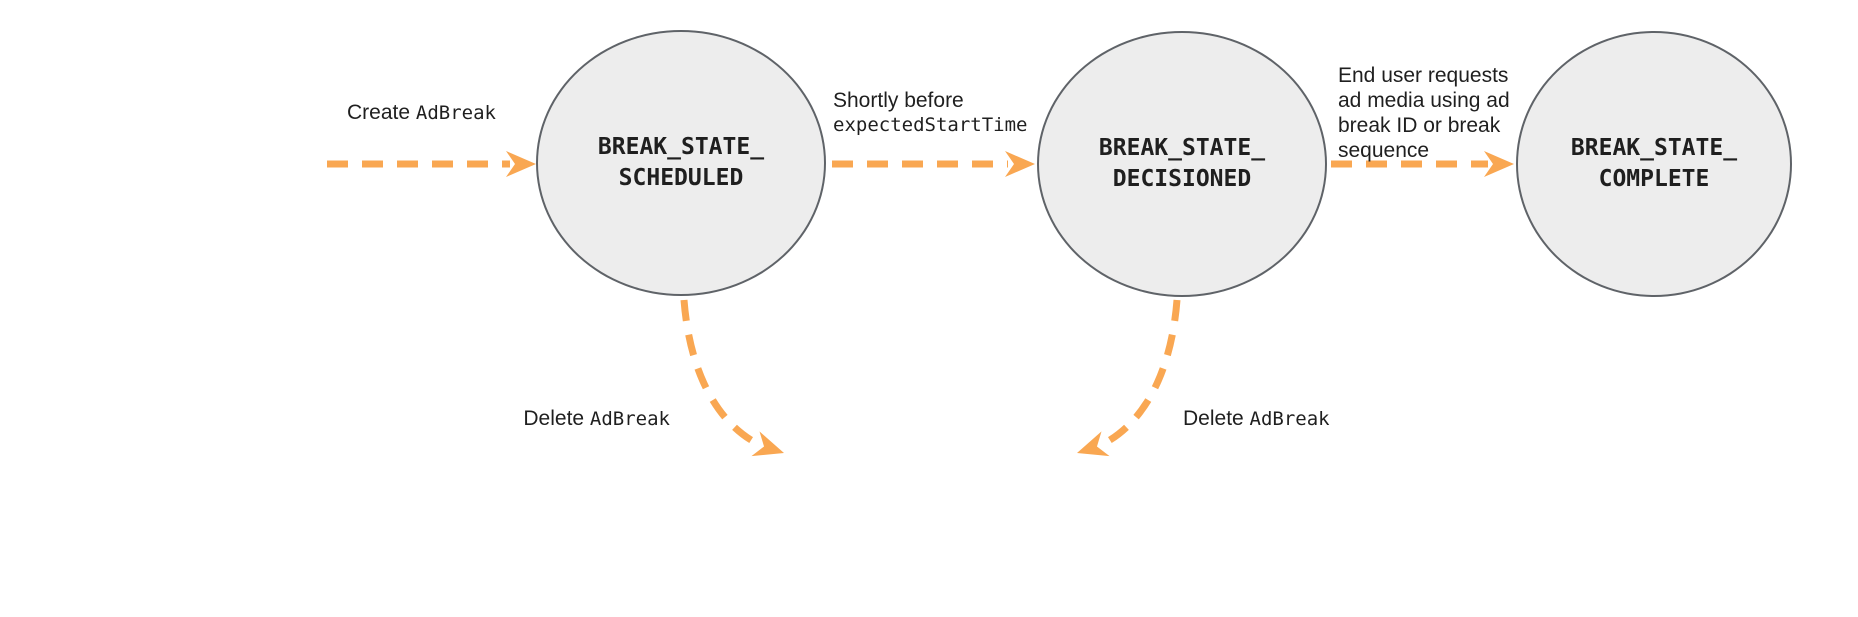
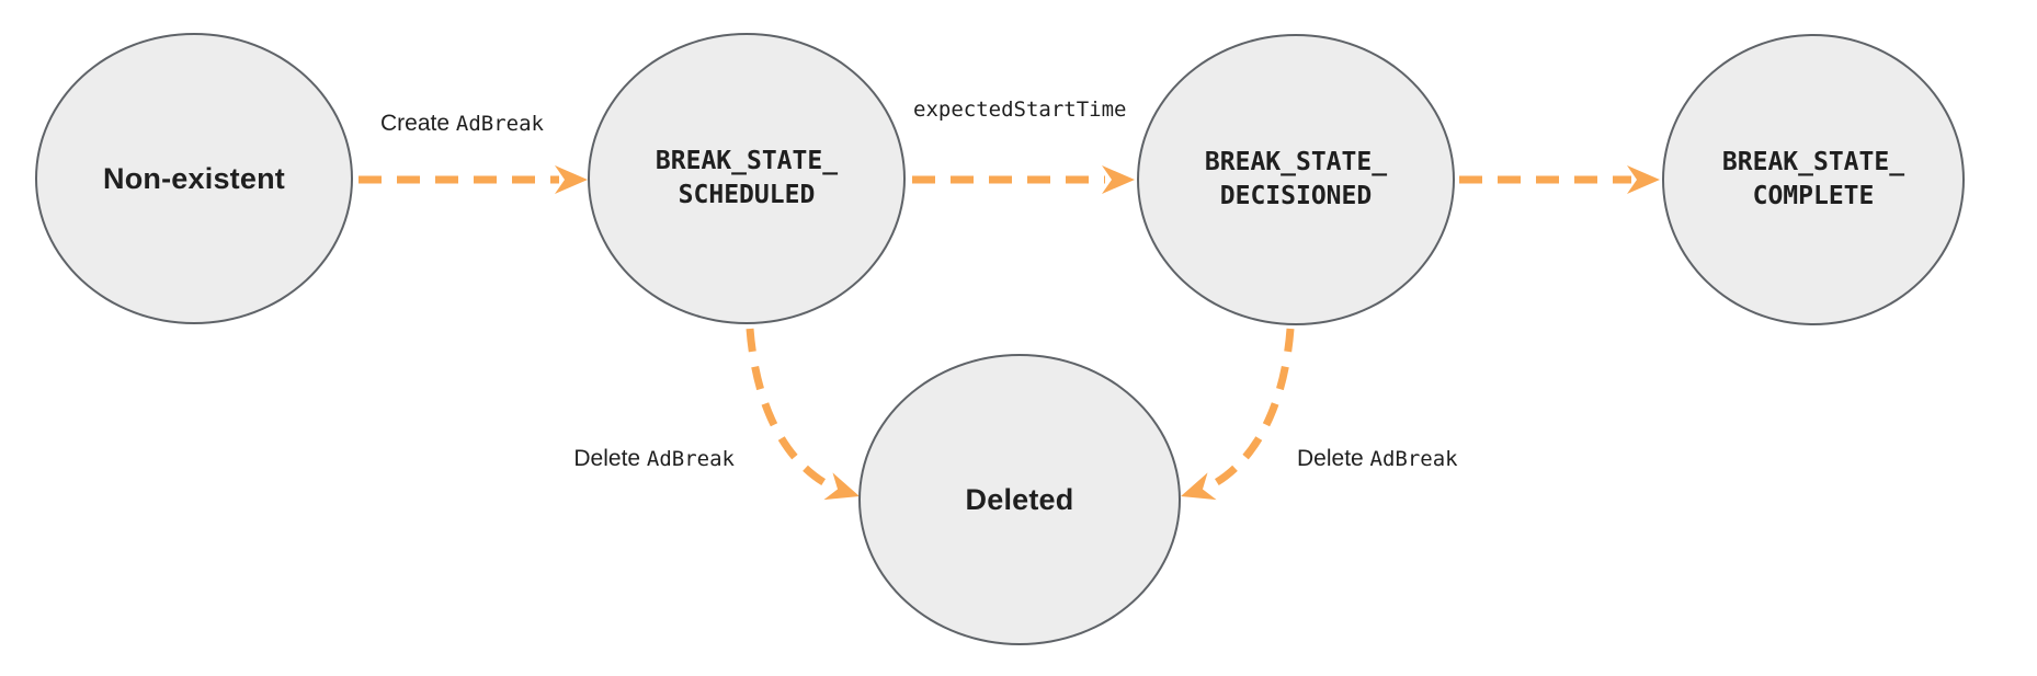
+ Non-existent
  BREAK_STATE_
  SCHEDULED
  BREAK_STATE_
  DECISIONED
  BREAK_STATE_
  COMPLETE
+ Deleted
  Create AdBreak
- Shortly before
  expectedStartTime
- End user requests
- ad media using ad
- break ID or break
- sequence
  Delete AdBreak
  Delete AdBreak
